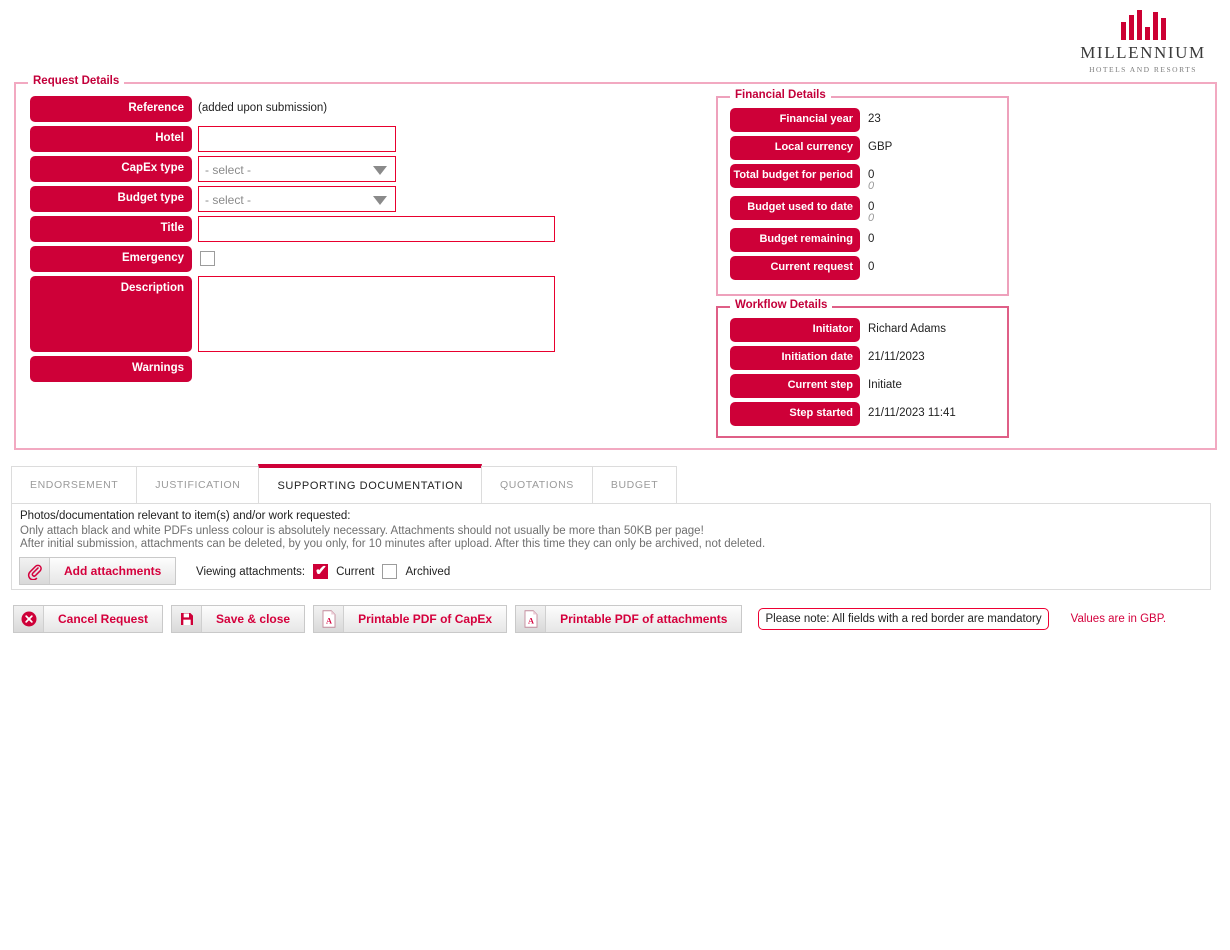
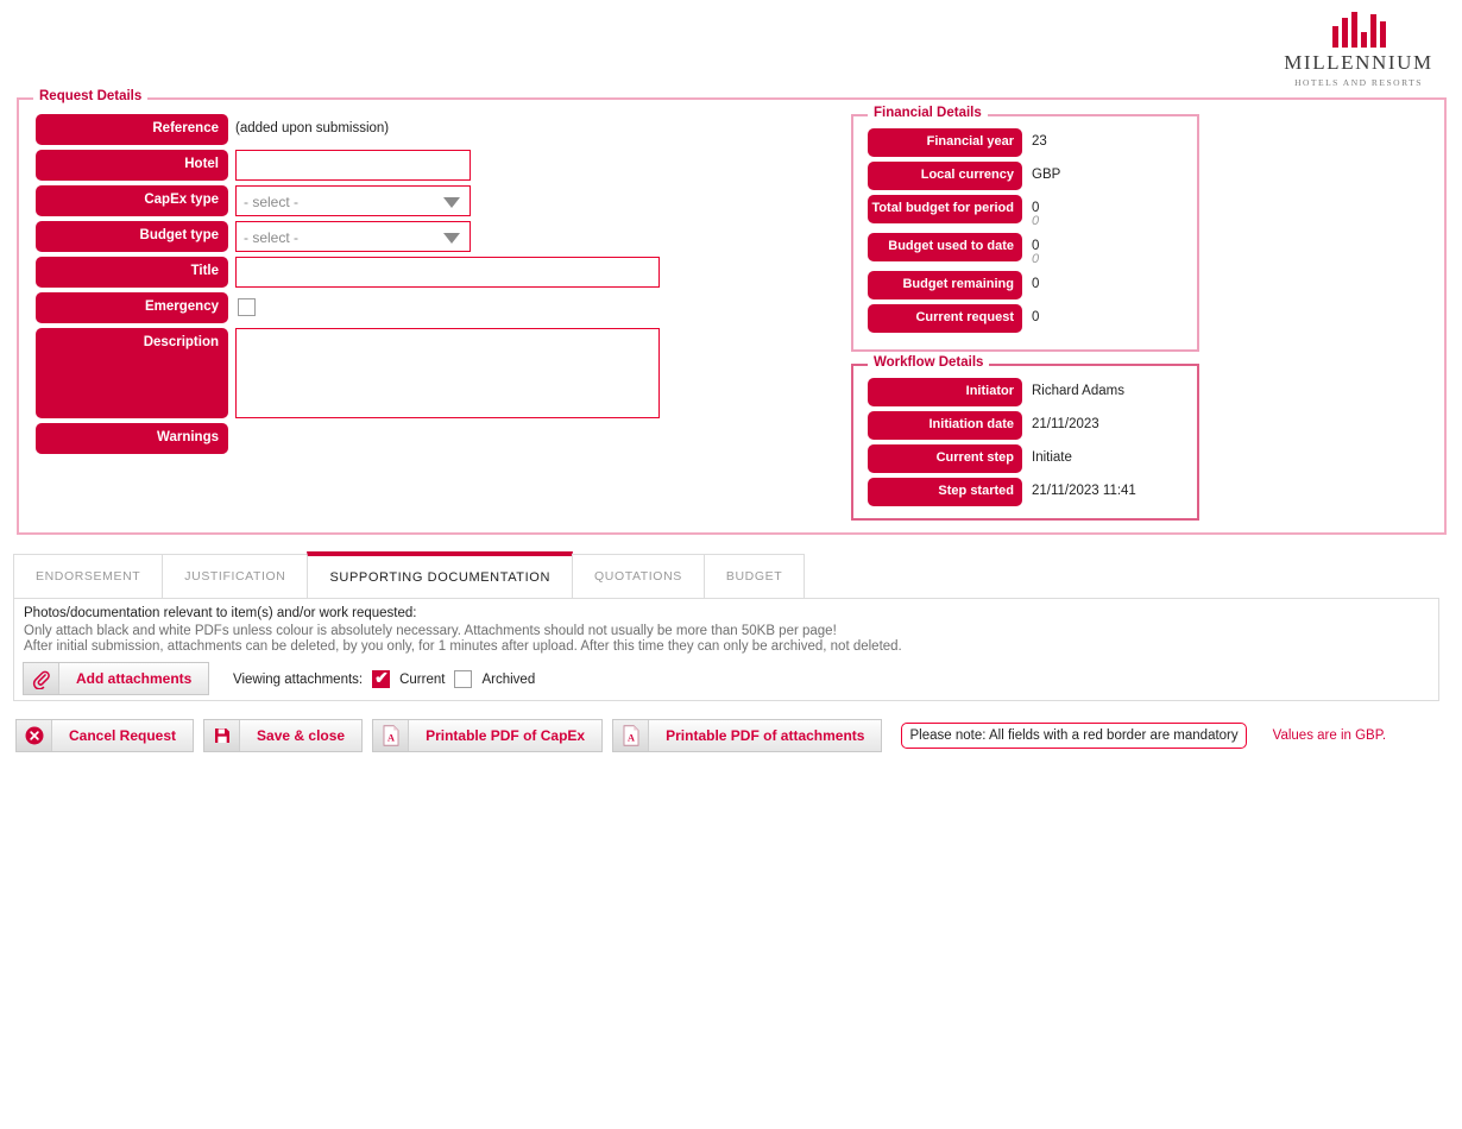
  MILLENNIUM
  HOTELS AND RESORTS
  Request Details
  Reference
  (added upon submission)
  Hotel
  CapEx type
  - select -
  Budget type
  - select -
  Title
  Emergency
  Description
  Warnings
  Financial Details
  Financial year
  23
  Local currency
  GBP
  Total budget for period
  0
  0
  Budget used to date
  0
  0
  Budget remaining
  0
  Current request
  0
  Workflow Details
  Initiator
  Richard Adams
  Initiation date
  21/11/2023
  Current step
  Initiate
  Step started
  21/11/2023 11:41
  ENDORSEMENT
  JUSTIFICATION
  SUPPORTING DOCUMENTATION
  QUOTATIONS
  BUDGET
  Photos/documentation relevant to item(s) and/or work requested:
  Only attach black and white PDFs unless colour is absolutely necessary. Attachments should not usually be more than 50KB per page!
- After initial submission, attachments can be deleted, by you only, for 10 minutes after upload. After this time they can only be archived, not deleted.
+ After initial submission, attachments can be deleted, by you only, for 1 minutes after upload. After this time they can only be archived, not deleted.
  Add attachments
  Viewing attachments:
  Current
  Archived
  Cancel Request
  Save & close
  A
  Printable PDF of CapEx
  A
  Printable PDF of attachments
  Please note: All fields with a red border are mandatory
  Values are in GBP.
